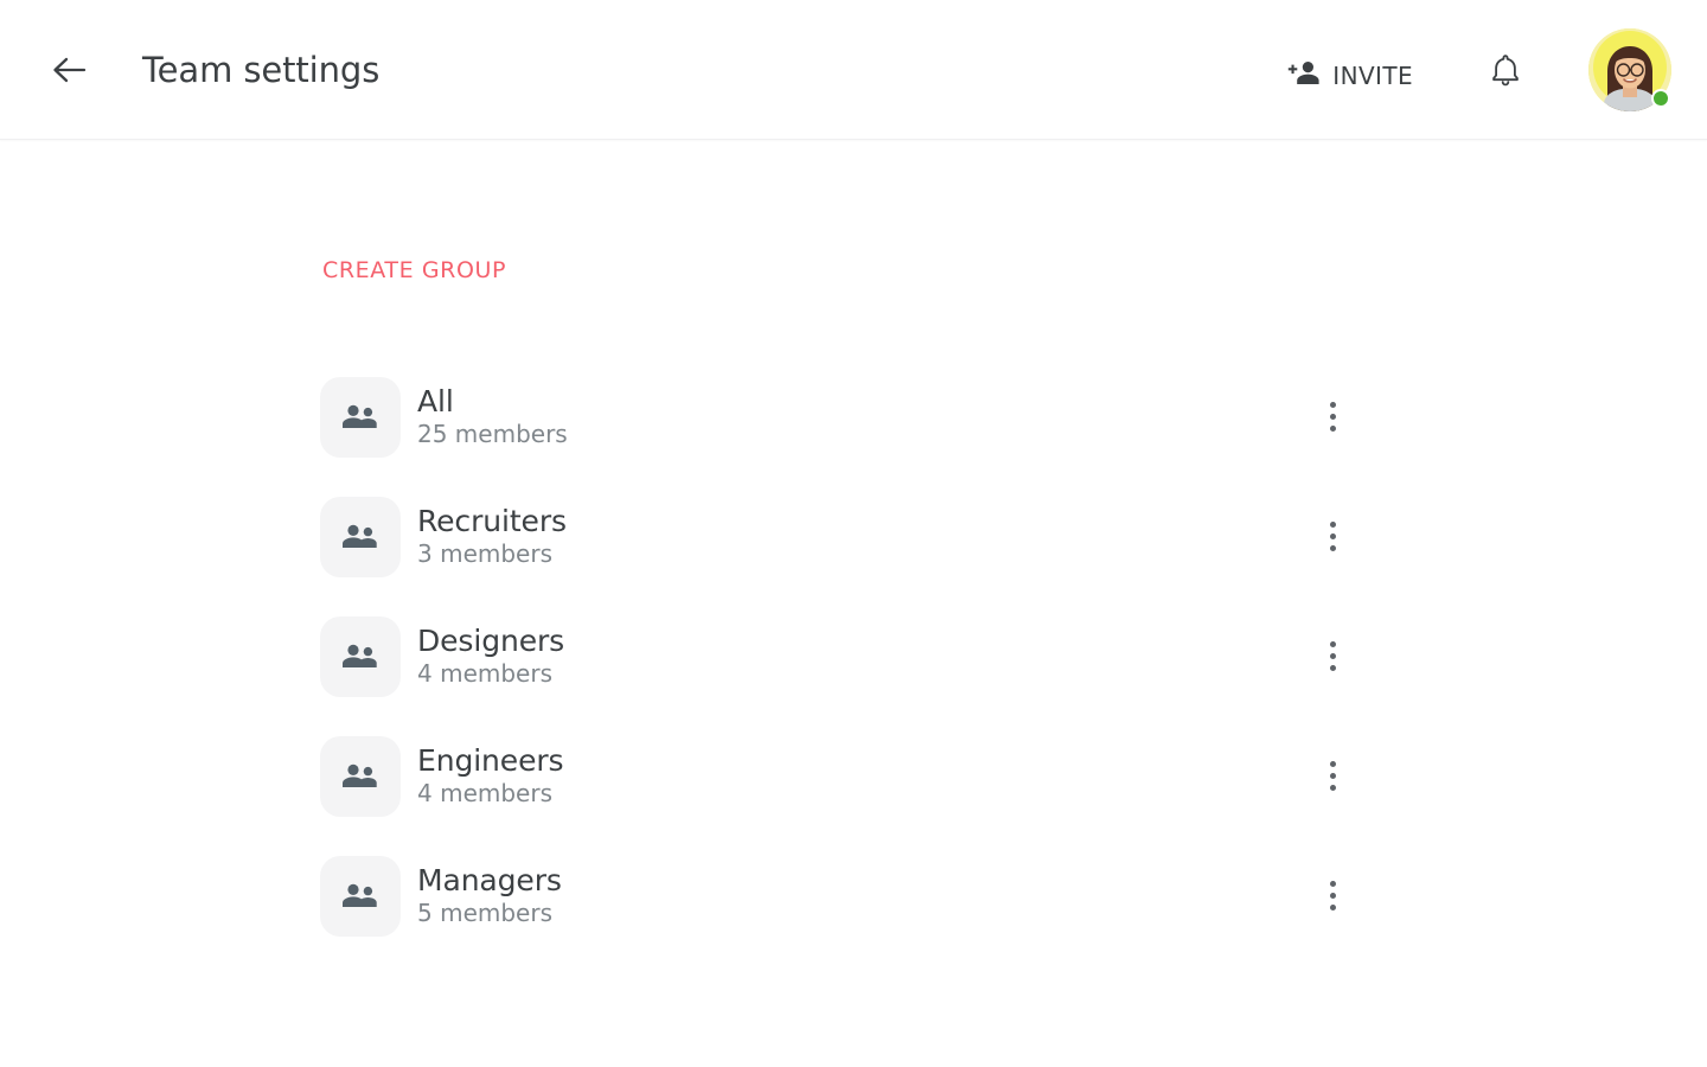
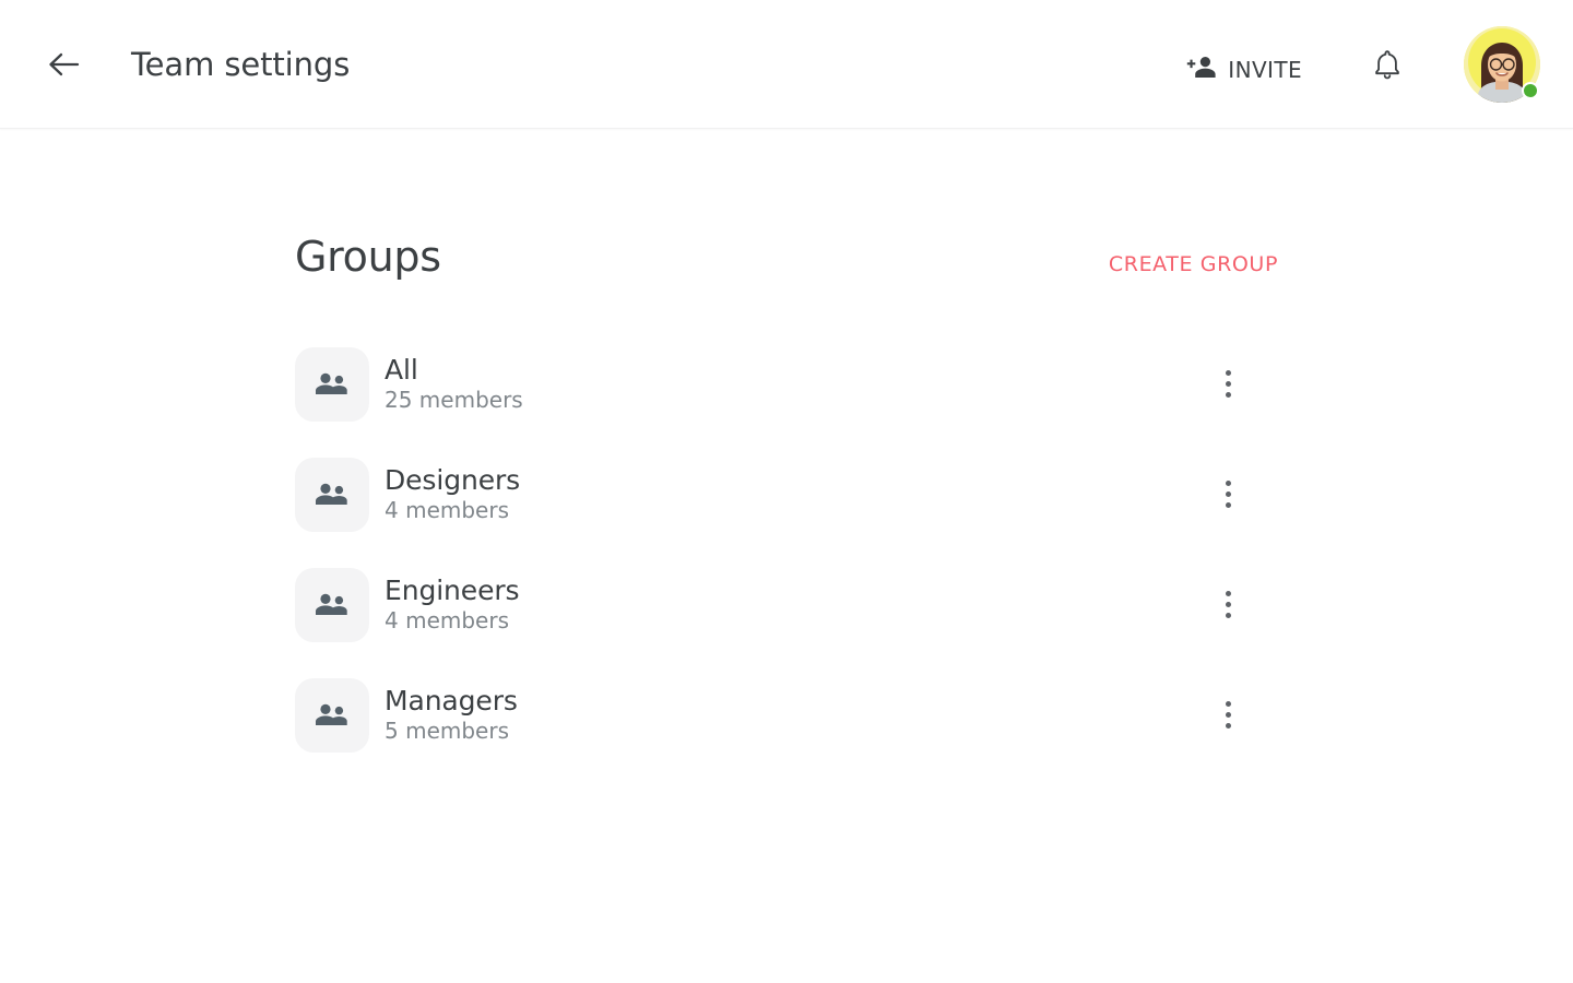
  Team settings
  INVITE
+ Groups
  CREATE GROUP
  All
  25 members
- Recruiters
- 3 members
  Designers
  4 members
  Engineers
  4 members
  Managers
  5 members
